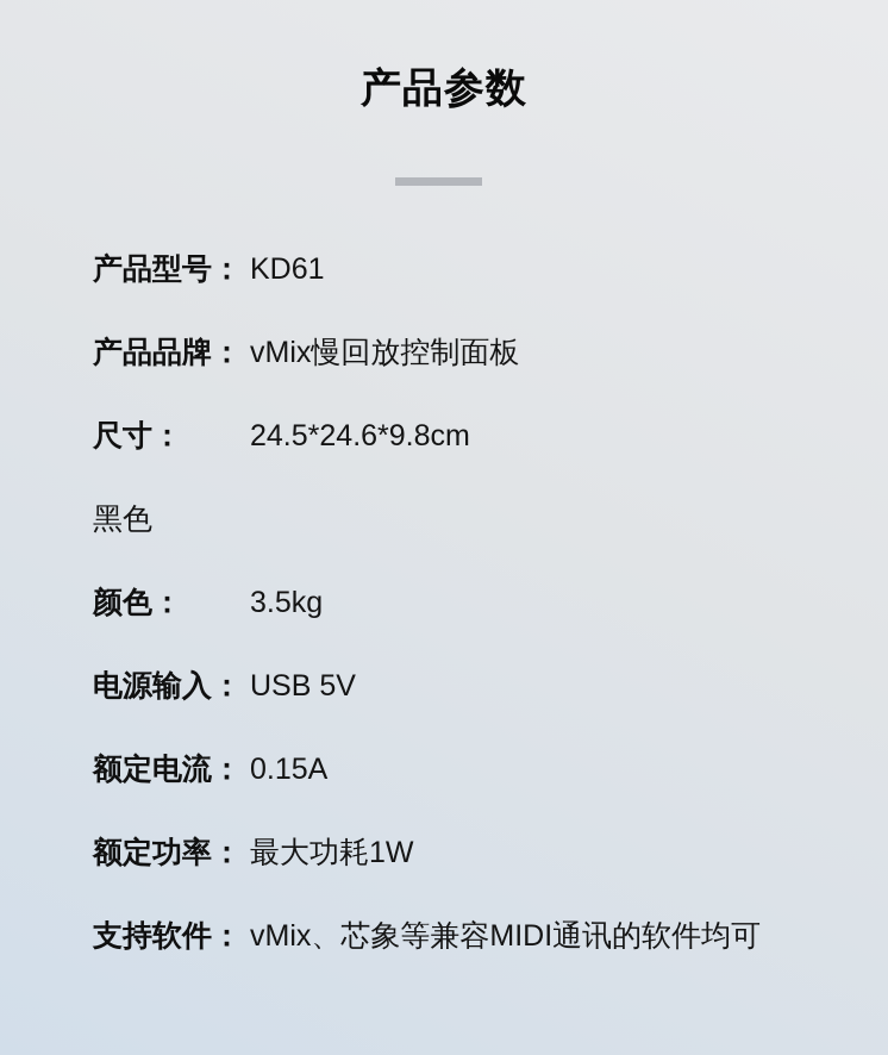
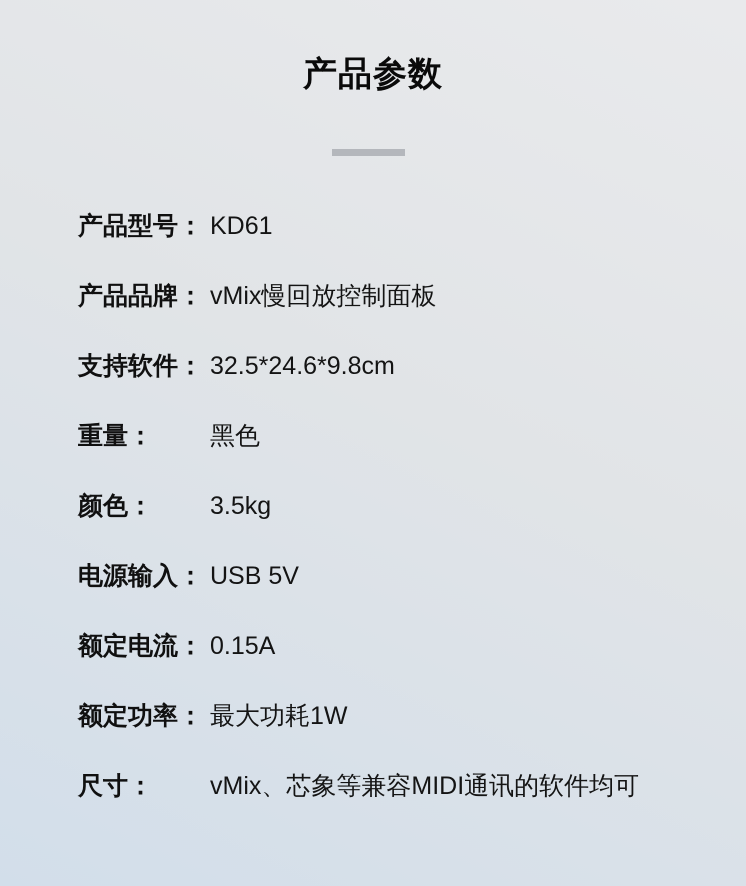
  产品参数
  产品型号：
  KD61
  产品品牌：
  vMix慢回放控制面板
- 尺寸：
+ 支持软件：
- 24.5*24.6*9.8cm
+ 32.5*24.6*9.8cm
+ 重量：
  黑色
  颜色：
  3.5kg
  电源输入：
  USB 5V
  额定电流：
  0.15A
  额定功率：
  最大功耗1W
- 支持软件：
+ 尺寸：
  vMix、芯象等兼容MIDI通讯的软件均可
